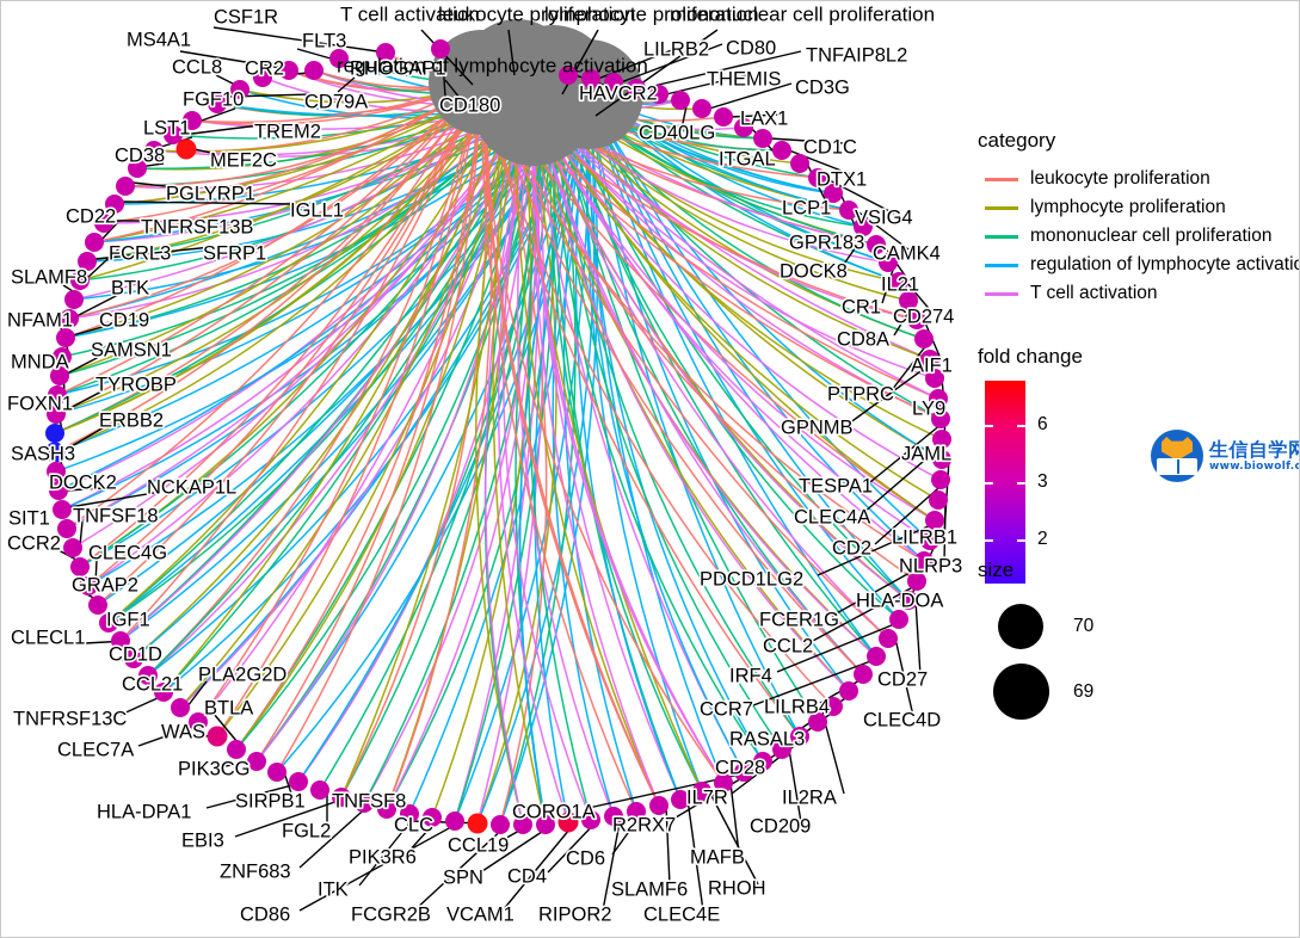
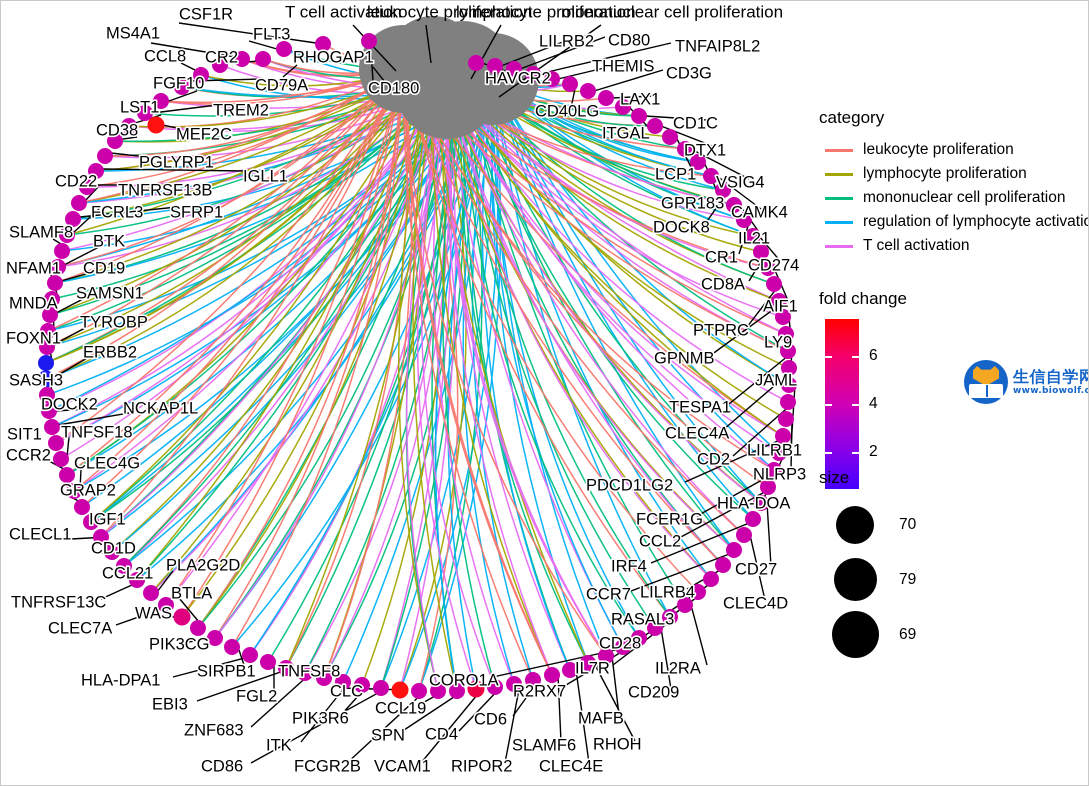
  CSF1R
  FLT3
  CD180
  MS4A1
  CCL8
  CR2
  RHOGAP1
  CD79A
  FGF10
  TREM2
  LST1
  MEF2C
  CD38
  PGLYRP1
  IGLL1
  TNFRSF13B
  CD22
  SFRP1
  FCRL3
  SLAMF8
  BTK
  CD19
  NFAM1
  SAMSN1
  MNDA
  TYROBP
  FOXN1
  ERBB2
  SASH3
  DOCK2
  NCKAP1L
  SIT1
  TNFSF18
  CCR2
  CLEC4G
  GRAP2
  IGF1
  CLECL1
  CD1D
  CCL21
  TNFRSF13C
  PLA2G2D
  CLEC7A
  WAS
  BTLA
  PIK3CG
  SIRPB1
  HLA-DPA1
  FGL2
  EBI3
  ZNF683
  TNFSF8
  ITK
  PIK3R6
  CD86
  CLC
  FCGR2B
  CCL19
  SPN
  VCAM1
  CD4
  RIPOR2
  CD6
  SLAMF6
  CLEC4E
  RHOH
  MAFB
  CORO1A
  R2RX7
  CD209
  IL7R
  IL2RA
  CD28
  RASAL3
  LILRB4
  CCR7
  CLEC4D
  IRF4
  CD27
  CCL2
  FCER1G
  HLA-DOA
  PDCD1LG2
  NLRP3
  CD2
  LILRB1
  CLEC4A
  TESPA1
  JAML
  LY9
  GPNMB
  PTPRC
  AIF1
  CD8A
  CD274
  CR1
  IL21
  DOCK8
  CAMK4
  GPR183
  VSIG4
  LCP1
  DTX1
  CD1C
  ITGAL
  LAX1
  CD3G
  CD40LG
  THEMIS
  TNFAIP8L2
  CD80
  LILRB2
  HAVCR2
  T cell activation
  leukocyte proliferation
  lymphocyte proliferation
  mononuclear cell proliferation
- regulation of lymphocyte activation
  category
  leukocyte proliferation
  lymphocyte proliferation
  mononuclear cell proliferation
  regulation of lymphocyte activatio
  T cell activation
  fold change
  6
- 3
+ 4
  2
  size
  70
+ 79
  69
  生信自学网
  www.biowolf.c
